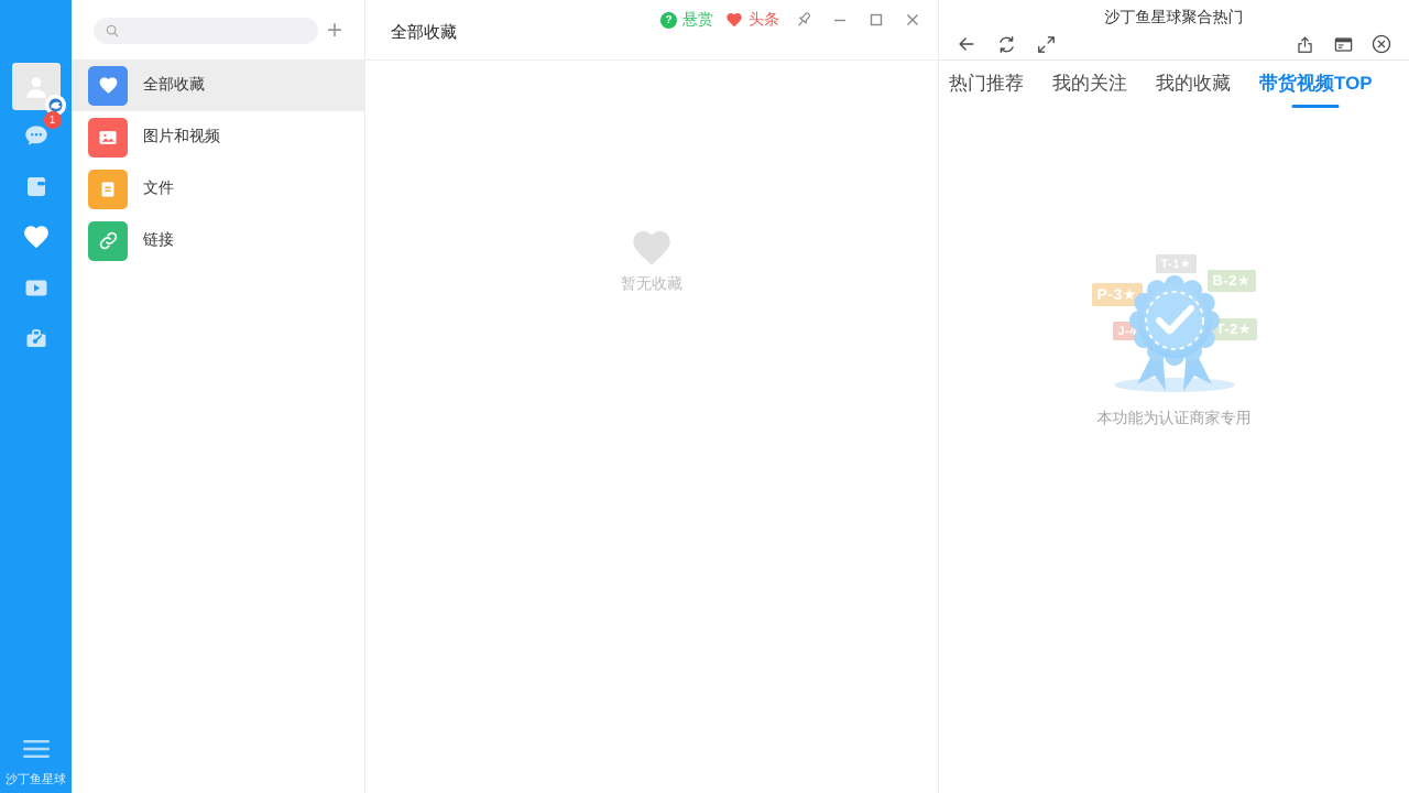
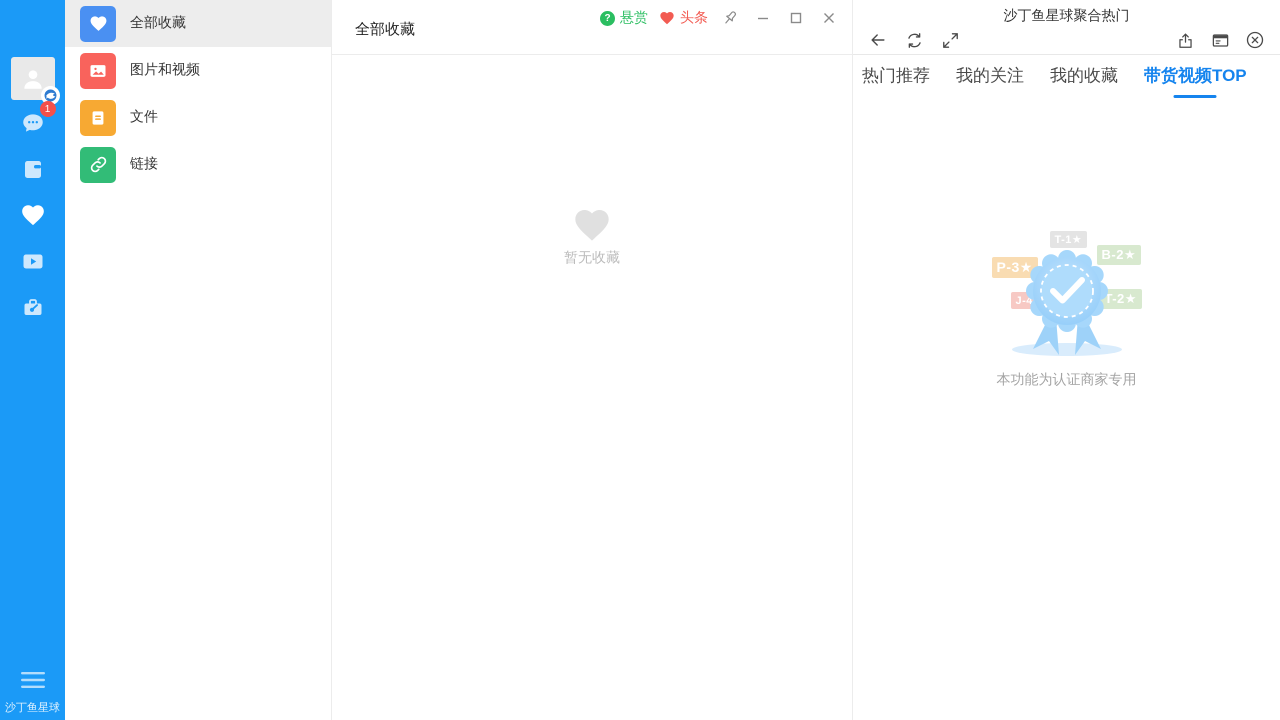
  1
  沙丁鱼星球
- +
  全部收藏
  图片和视频
  文件
  链接
  全部收藏
  ?
  悬赏
  头条
  暂无收藏
  沙丁鱼星球聚合热门
  热门推荐
  我的关注
  我的收藏
  带货视频TOP
  T-1★
  B-2★
  P-3★
  J-4
  T-2★
  本功能为认证商家专用
